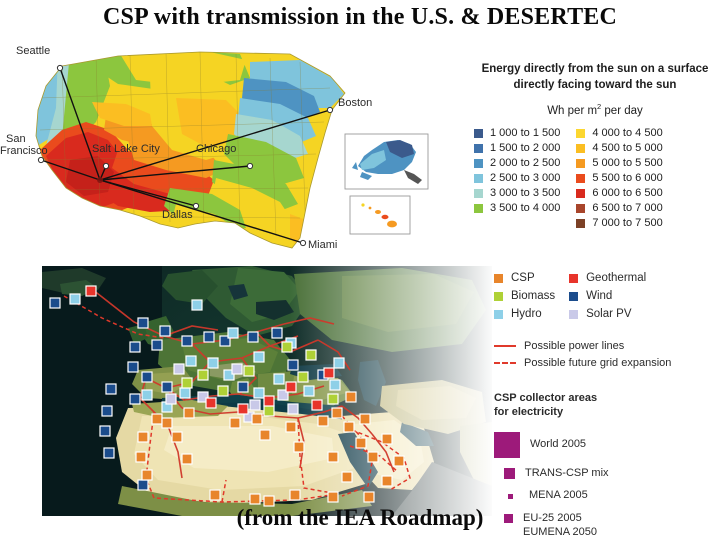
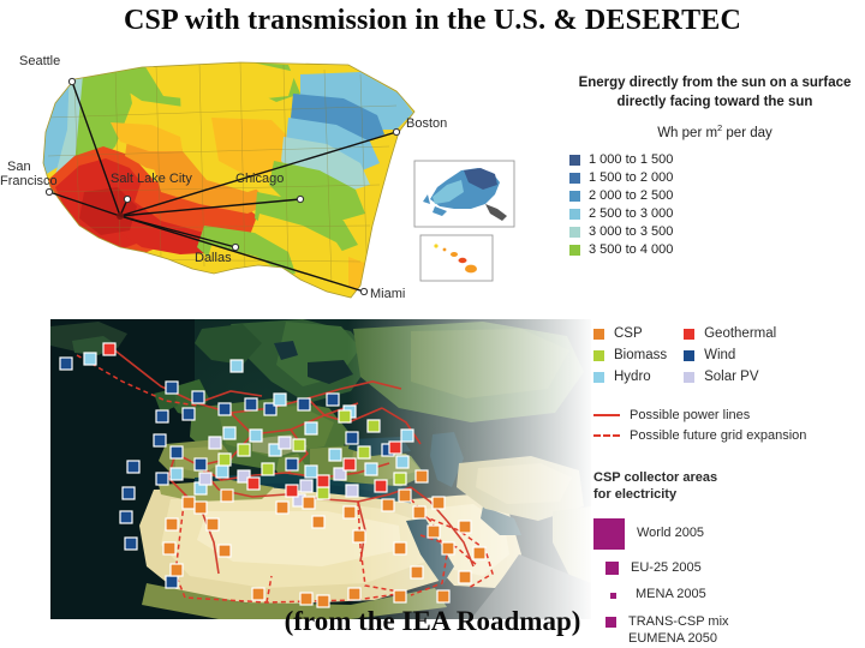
  CSP with transmission in the U.S. & DESERTEC
  Seattle
  San
  Francisco
  Salt Lake City
  Chicago
  Boston
  Dallas
  Miami
  Energy directly from the sun on a surface
  directly facing toward the sun
  Wh per m2 per day
  1 000 to 1 500
  1 500 to 2 000
  2 000 to 2 500
  2 500 to 3 000
  3 000 to 3 500
  3 500 to 4 000
- 4 000 to 4 500
- 4 500 to 5 000
- 5 000 to 5 500
- 5 500 to 6 000
- 6 000 to 6 500
- 6 500 to 7 000
- 7 000 to 7 500
  CSP
  Biomass
  Hydro
  Geothermal
  Wind
  Solar PV
  Possible power lines
  Possible future grid expansion
  CSP collector areas
  for electricity
  World 2005
- TRANS-CSP mix
+ EU-25 2005
  MENA 2005
- EU-25 2005
+ TRANS-CSP mix
  EUMENA 2050
  (from the IEA Roadmap)
